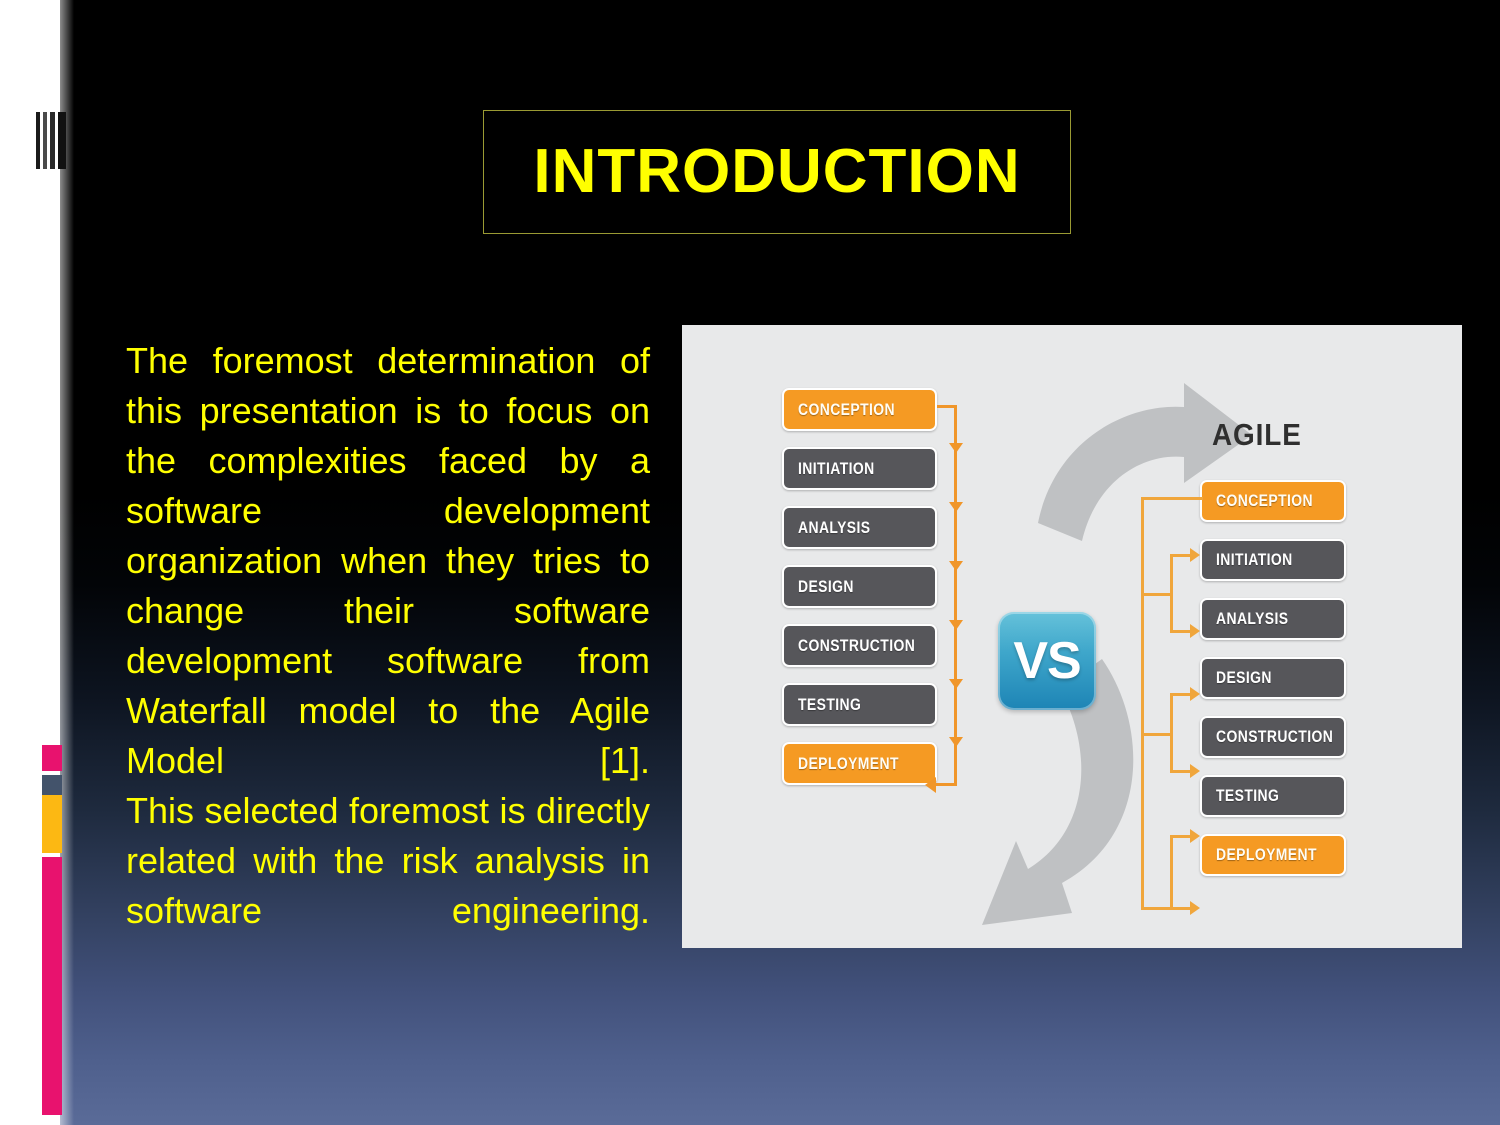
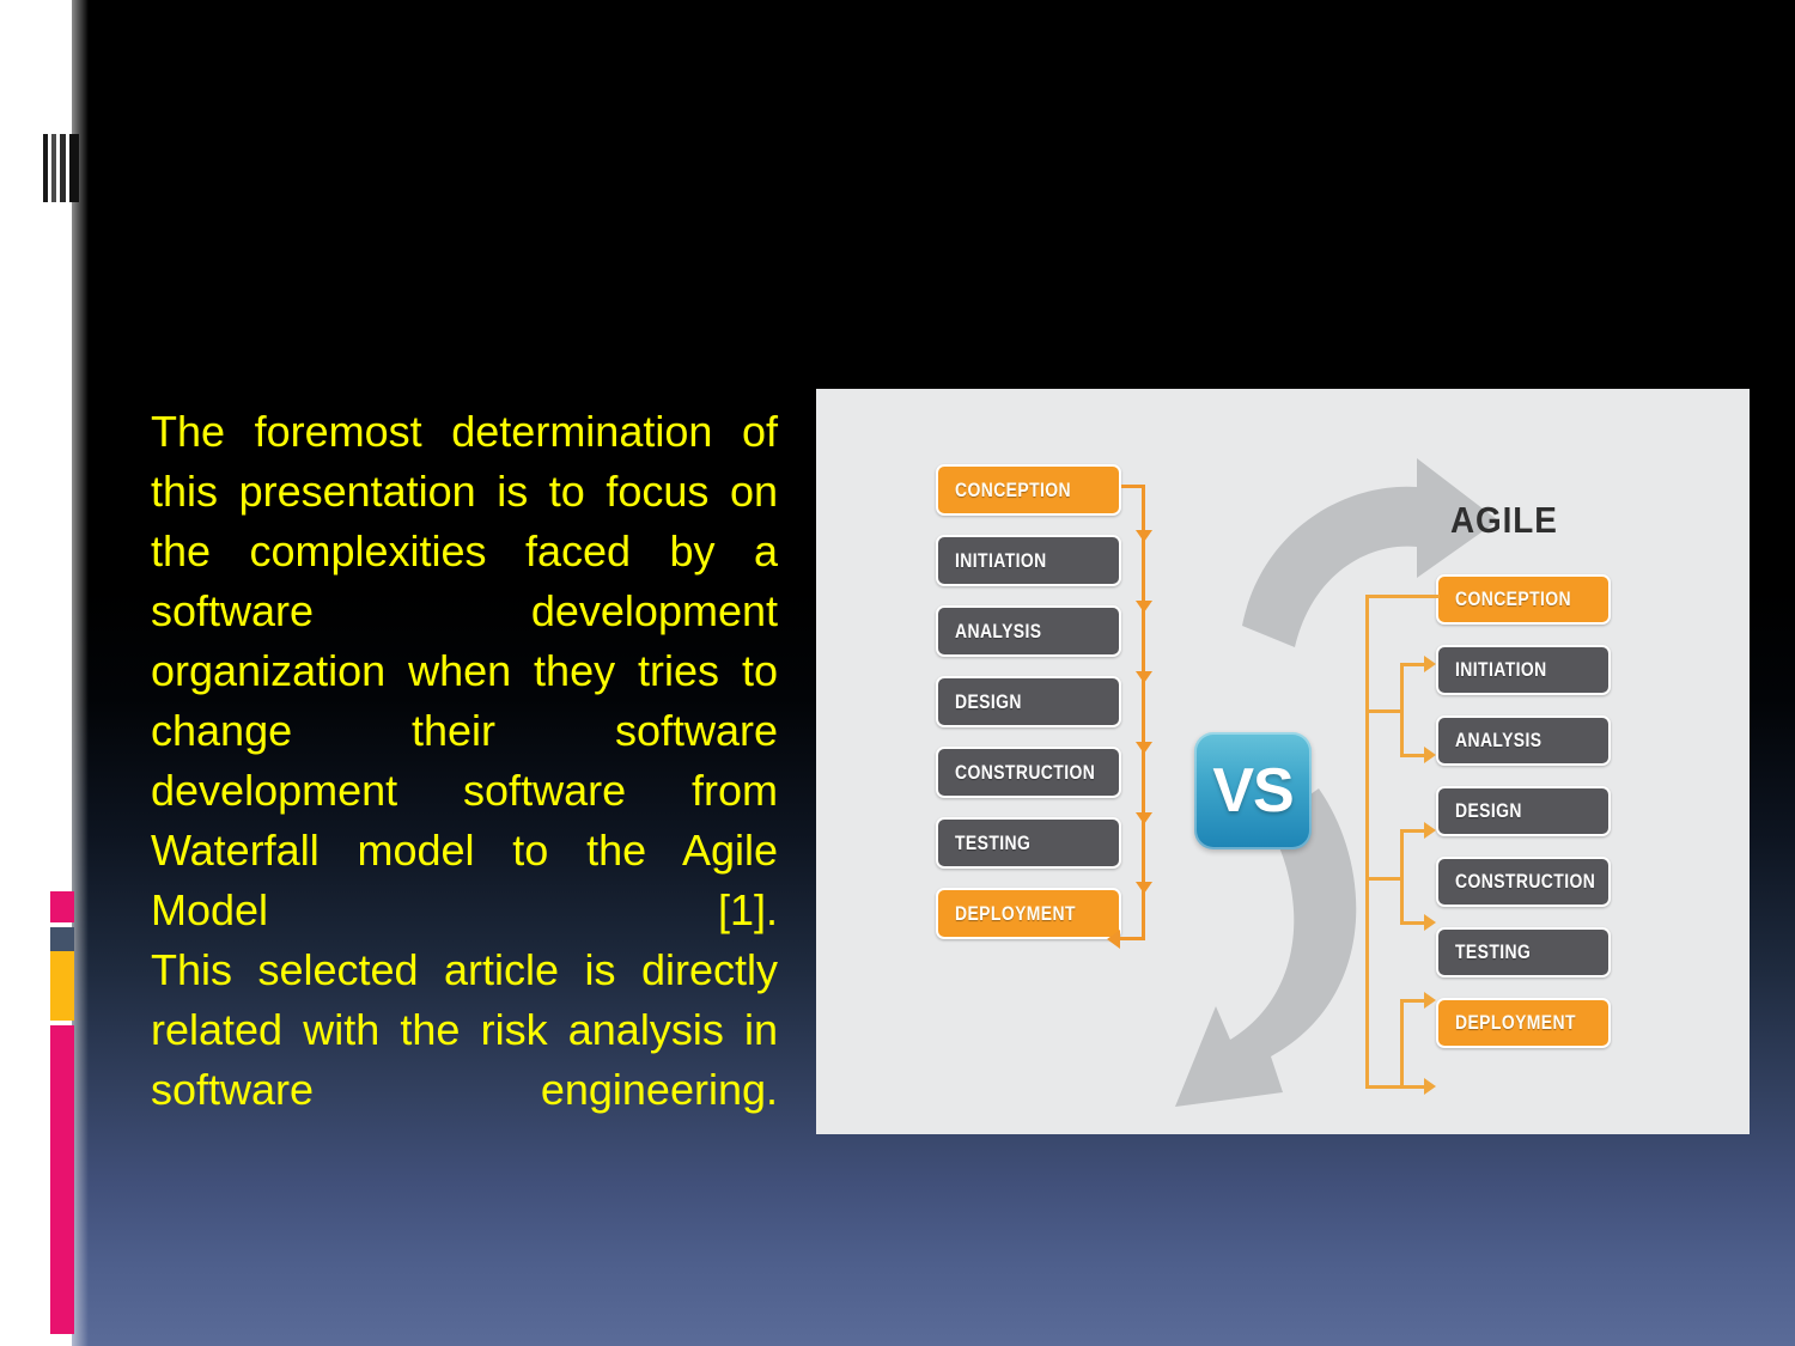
- INTRODUCTION
  The foremost determination of this presentation is to focus on the complexities faced by a software development organization when they tries to change their software development software from Waterfall model to the Agile Model [1].
- This selected foremost is directly related with the risk analysis in software engineering.
+ This selected article is directly related with the risk analysis in software engineering.
  CONCEPTION
  INITIATION
  ANALYSIS
  DESIGN
  CONSTRUCTION
  TESTING
  DEPLOYMENT
  AGILE
  CONCEPTION
  INITIATION
  ANALYSIS
  DESIGN
  CONSTRUCTION
  TESTING
  DEPLOYMENT
  VS
